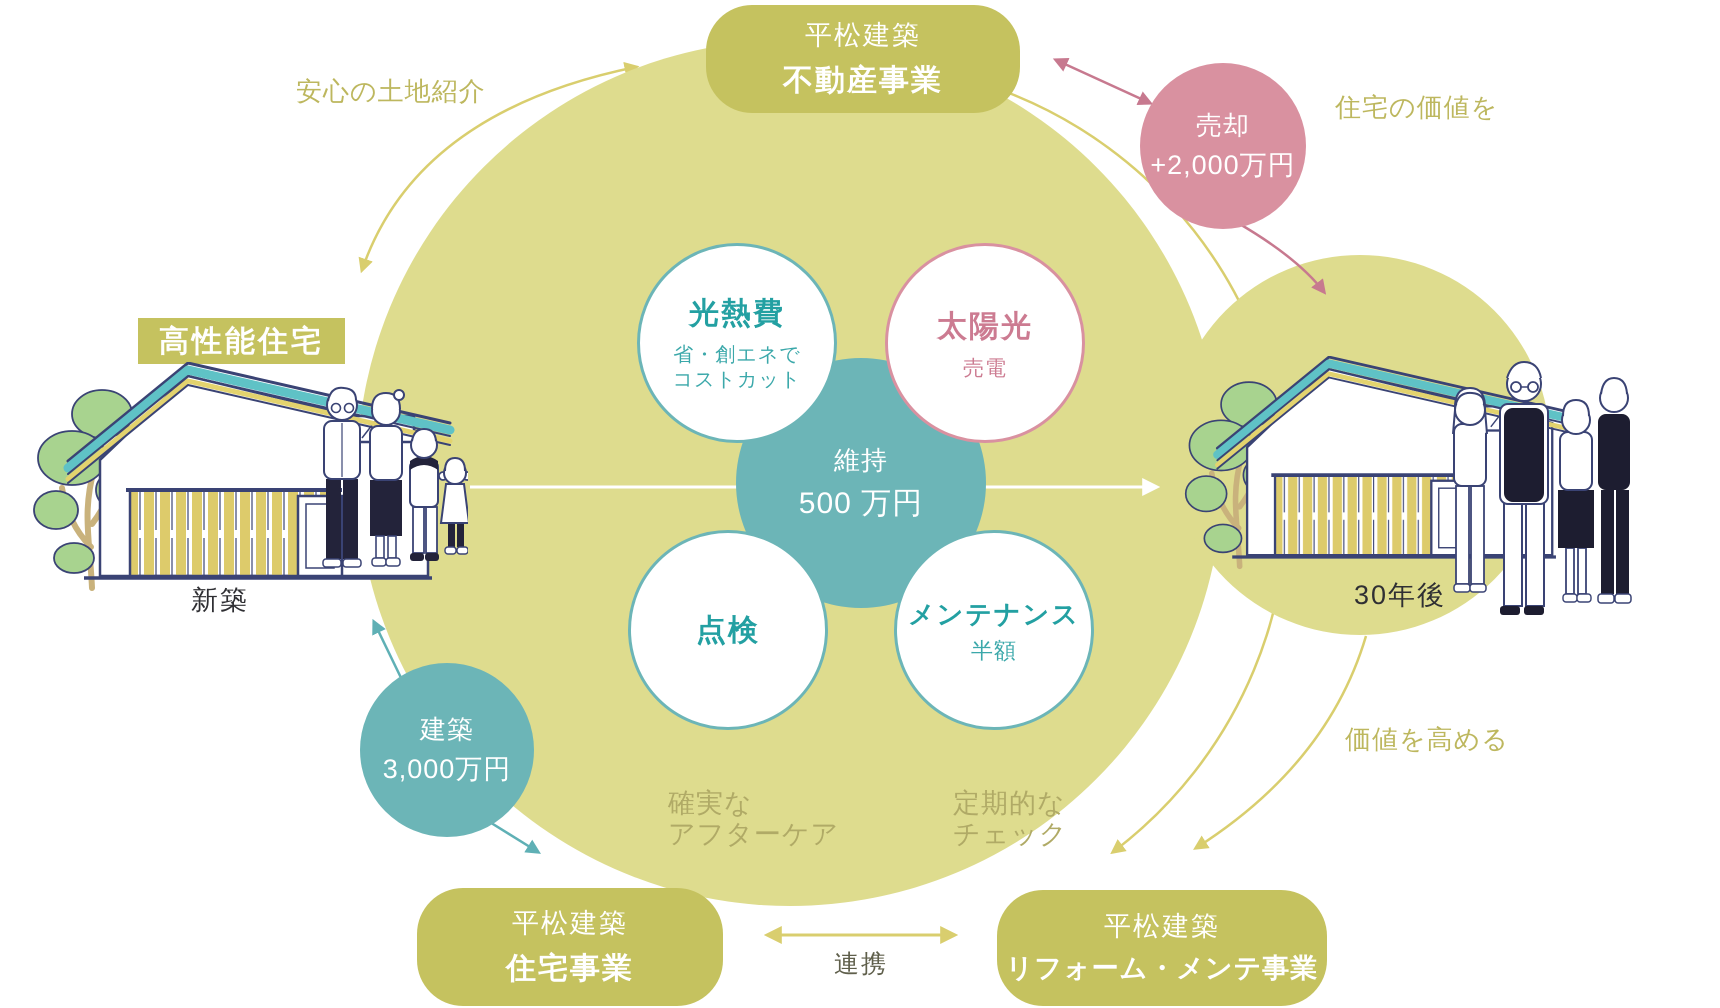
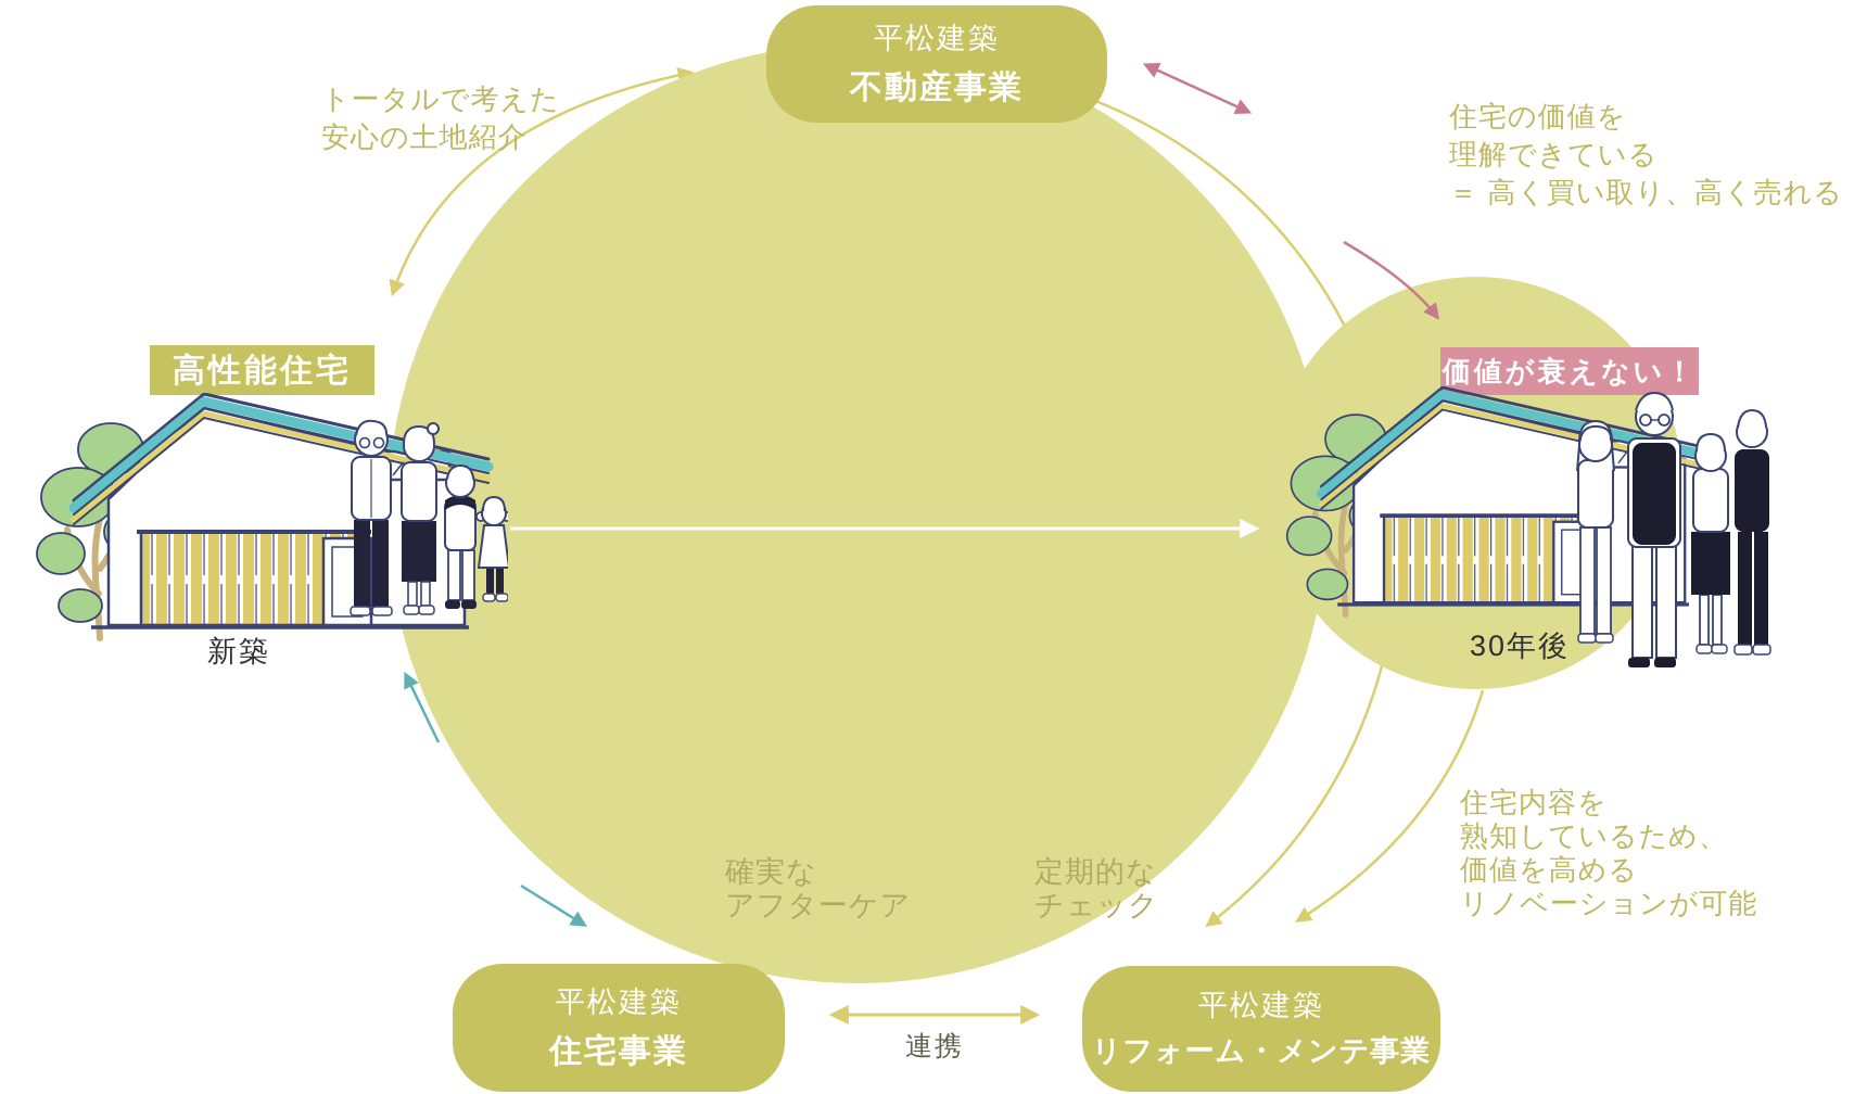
- 維持
- 500 万円
- 建築
- 3,000万円
- 売却
- +2,000万円
- 光熱費
- 省・創エネで
- コストカット
- 太陽光
- 売電
- 点検
- メンテナンス
- 半額
  平松建築
  不動産事業
  平松建築
  住宅事業
  平松建築
  リフォーム・メンテ事業
  高性能住宅
+ 価値が衰えない！
  新築
  30年後
  連携
+ トータルで考えた
  安心の土地紹介
  住宅の価値を
+ 理解できている
+ ＝ 高く買い取り、高く売れる
  確実な
  アフターケア
  定期的な
  チェック
+ 住宅内容を
+ 熟知しているため、
  価値を高める
+ リノベーションが可能
